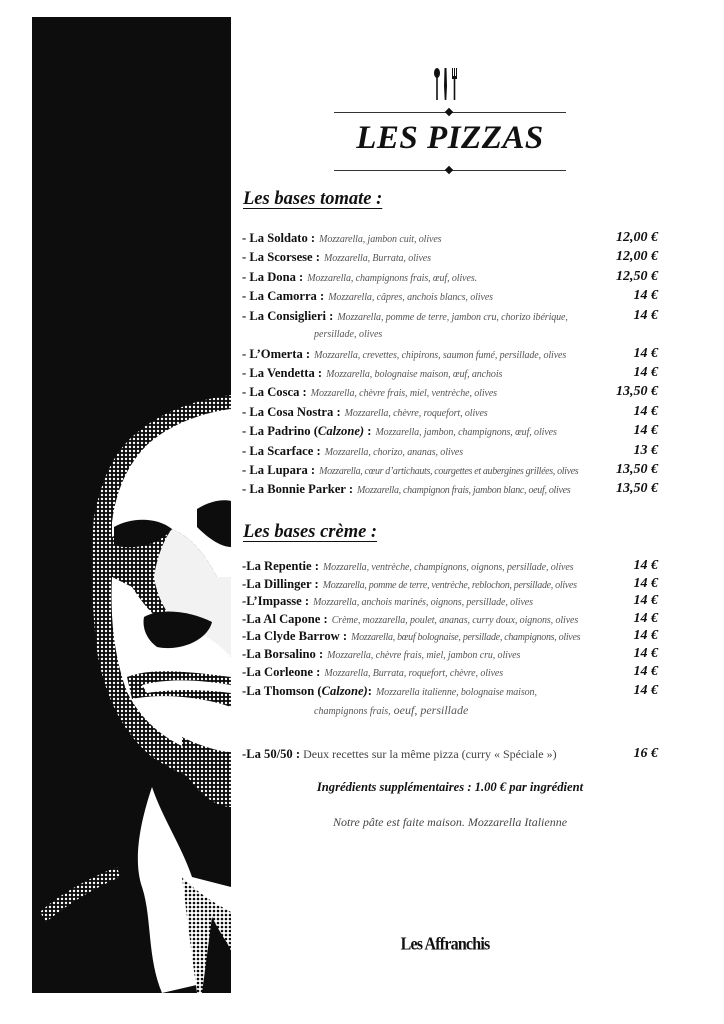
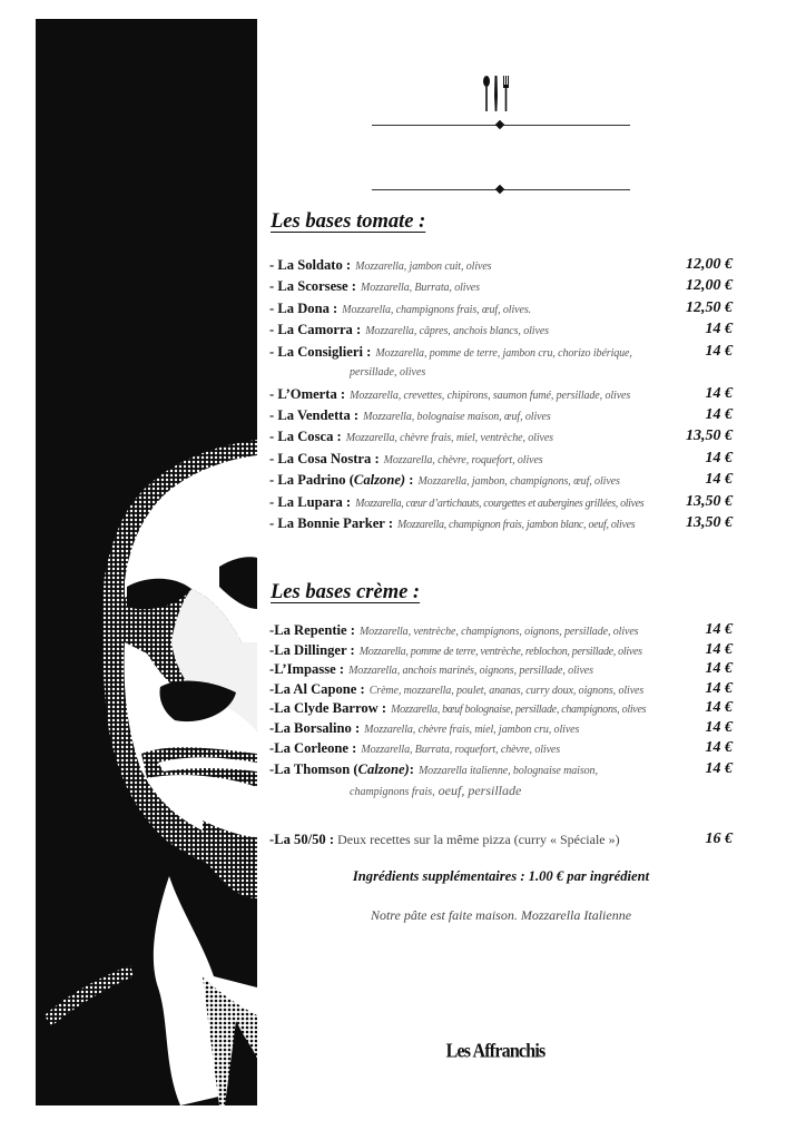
- LES PIZZAS
  Les bases tomate :
  - La Soldato : Mozzarella, jambon cuit, olives
  12,00 €
  - La Scorsese : Mozzarella, Burrata, olives
  12,00 €
  - La Dona : Mozzarella, champignons frais, œuf, olives.
  12,50 €
  - La Camorra : Mozzarella, câpres, anchois blancs, olives
  14 €
  - La Consiglieri : Mozzarella, pomme de terre, jambon cru, chorizo ibérique,
  14 €
  persillade, olives
  - L’Omerta : Mozzarella, crevettes, chipirons, saumon fumé, persillade, olives
  14 €
- - La Vendetta : Mozzarella, bolognaise maison, œuf, anchois
+ - La Vendetta : Mozzarella, bolognaise maison, œuf, olives
  14 €
  - La Cosca : Mozzarella, chèvre frais, miel, ventrèche, olives
  13,50 €
  - La Cosa Nostra : Mozzarella, chèvre, roquefort, olives
  14 €
  - La Padrino (Calzone) : Mozzarella, jambon, champignons, œuf, olives
  14 €
- - La Scarface : Mozzarella, chorizo, ananas, olives
- 13 €
  - La Lupara : Mozzarella, cœur d’artichauts, courgettes et aubergines grillées, olives
  13,50 €
  - La Bonnie Parker : Mozzarella, champignon frais, jambon blanc, oeuf, olives
  13,50 €
  Les bases crème :
  -La Repentie : Mozzarella, ventrèche, champignons, oignons, persillade, olives
  14 €
  -La Dillinger : Mozzarella, pomme de terre, ventrèche, reblochon, persillade, olives
  14 €
  -L’Impasse : Mozzarella, anchois marinés, oignons, persillade, olives
  14 €
  -La Al Capone : Crème, mozzarella, poulet, ananas, curry doux, oignons, olives
  14 €
  -La Clyde Barrow : Mozzarella, bœuf bolognaise, persillade, champignons, olives
  14 €
  -La Borsalino : Mozzarella, chèvre frais, miel, jambon cru, olives
  14 €
  -La Corleone : Mozzarella, Burrata, roquefort, chèvre, olives
  14 €
  -La Thomson (Calzone): Mozzarella italienne, bolognaise maison,
  14 €
  champignons frais, oeuf, persillade
  -La 50/50 : Deux recettes sur la même pizza (curry « Spéciale »)
  16 €
  Ingrédients supplémentaires : 1.00 € par ingrédient
  Notre pâte est faite maison. Mozzarella Italienne
  Les Affranchis
